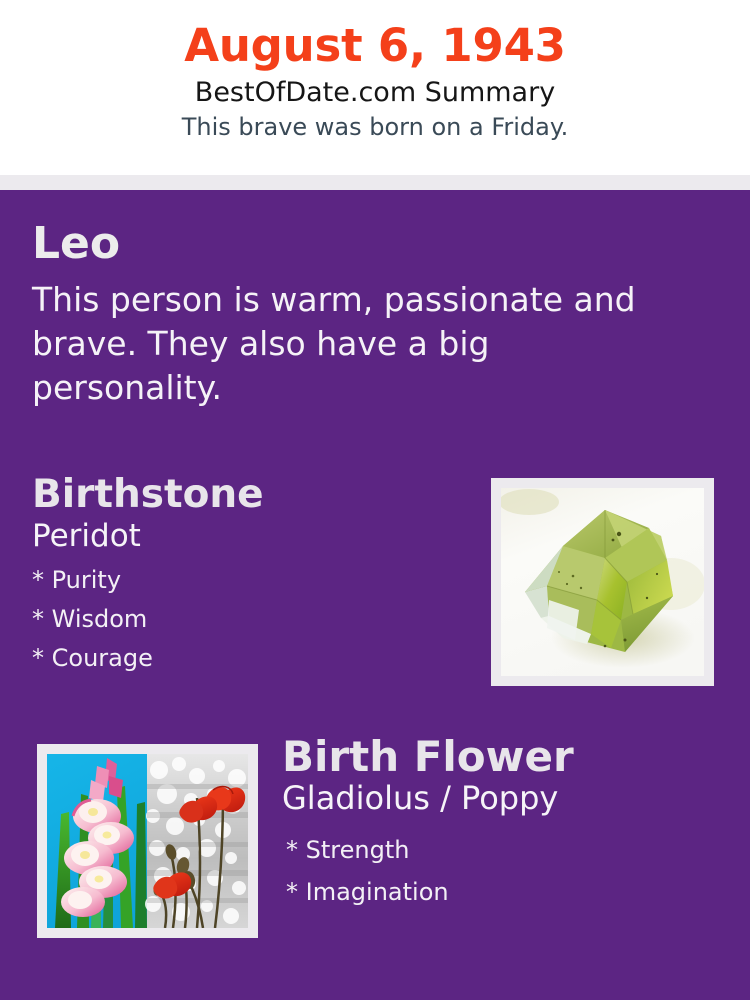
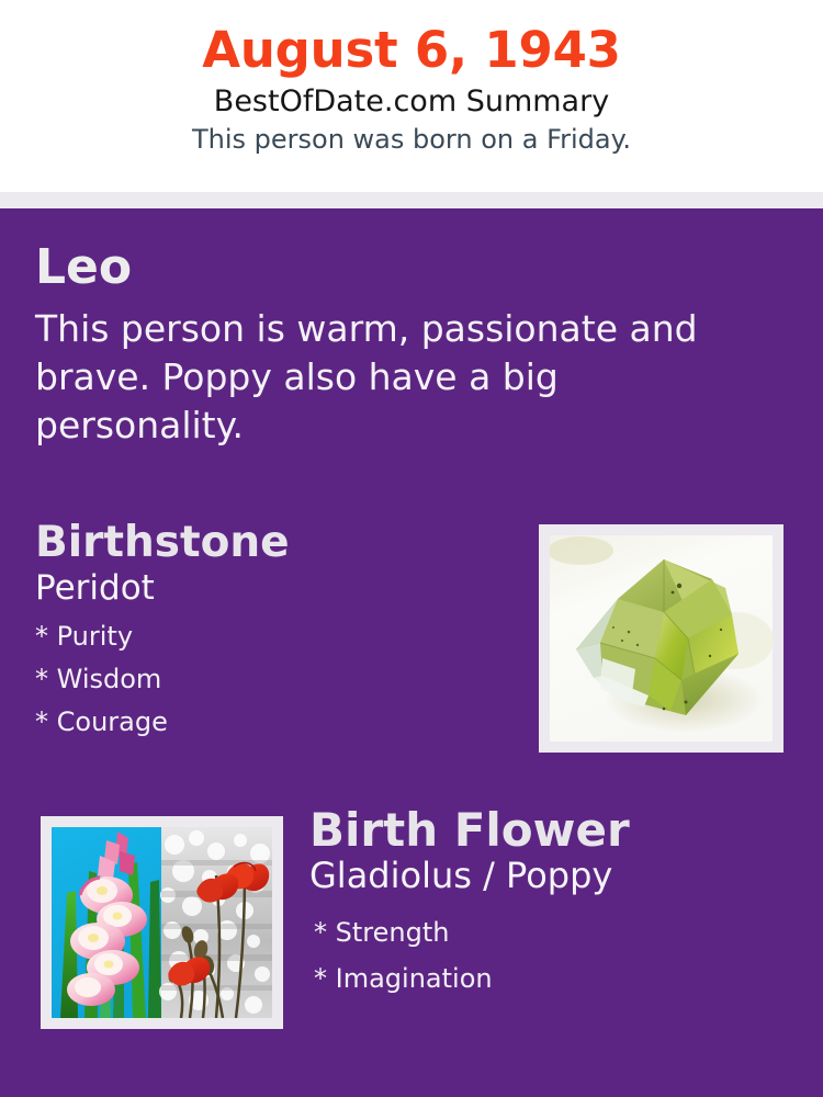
  August 6, 1943
  BestOfDate.com Summary
- This brave was born on a Friday.
+ This person was born on a Friday.
  Leo
- This person is warm, passionate and brave. They also have a big personality.
+ This person is warm, passionate and brave. Poppy also have a big personality.
  Birthstone
  Peridot
  * Purity
  * Wisdom
  * Courage
  Birth Flower
  Gladiolus / Poppy
  * Strength
  * Imagination
